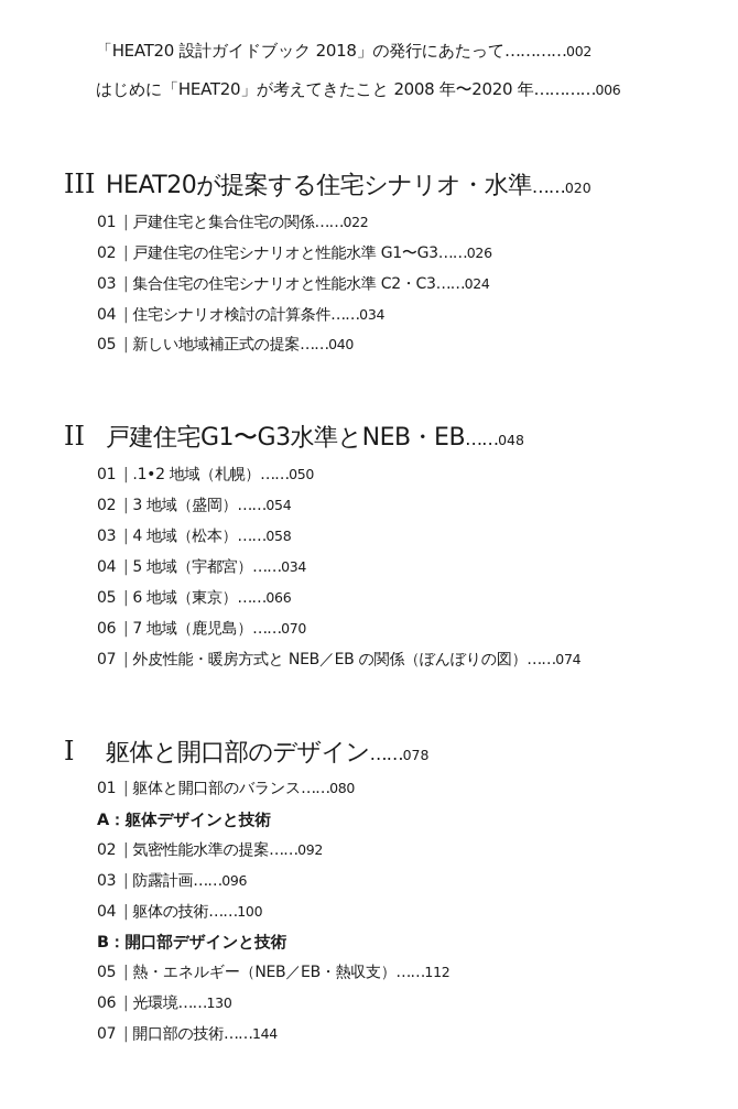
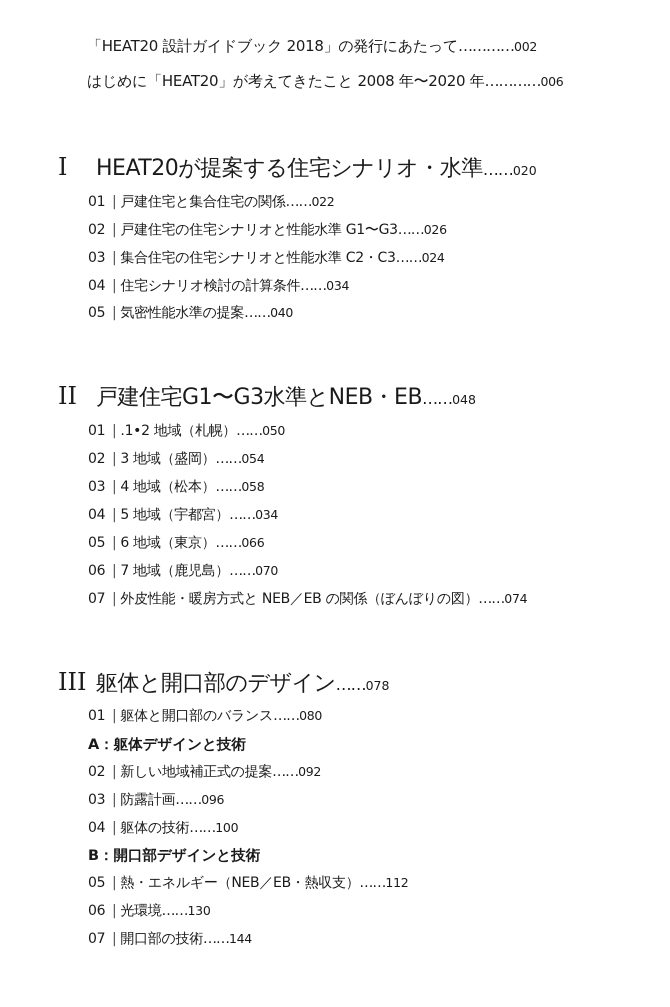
  「HEAT20 設計ガイドブック 2018」の発行にあたって…………002
  はじめに「HEAT20」が考えてきたこと 2008 年〜2020 年…………006
- III
+ I
  HEAT20が提案する住宅シナリオ・水準
  ……
  020
  01 | 戸建住宅と集合住宅の関係……022
  02 | 戸建住宅の住宅シナリオと性能水準 G1〜G3……026
  03 | 集合住宅の住宅シナリオと性能水準 C2・C3……024
  04 | 住宅シナリオ検討の計算条件……034
- 05 | 新しい地域補正式の提案……040
+ 05 | 気密性能水準の提案……040
  II
  戸建住宅G1〜G3水準とNEB・EB
  ……
  048
  01 | .1•2 地域（札幌）……050
  02 | 3 地域（盛岡）……054
  03 | 4 地域（松本）……058
  04 | 5 地域（宇都宮）……034
  05 | 6 地域（東京）……066
  06 | 7 地域（鹿児島）……070
  07 | 外皮性能・暖房方式と NEB／EB の関係（ぼんぼりの図）……074
- I
+ III
  躯体と開口部のデザイン
  ……
  078
  01 | 躯体と開口部のバランス……080
  A：躯体デザインと技術
- 02 | 気密性能水準の提案……092
+ 02 | 新しい地域補正式の提案……092
  03 | 防露計画……096
  04 | 躯体の技術……100
  B：開口部デザインと技術
  05 | 熱・エネルギー（NEB／EB・熱収支）……112
  06 | 光環境……130
  07 | 開口部の技術……144
